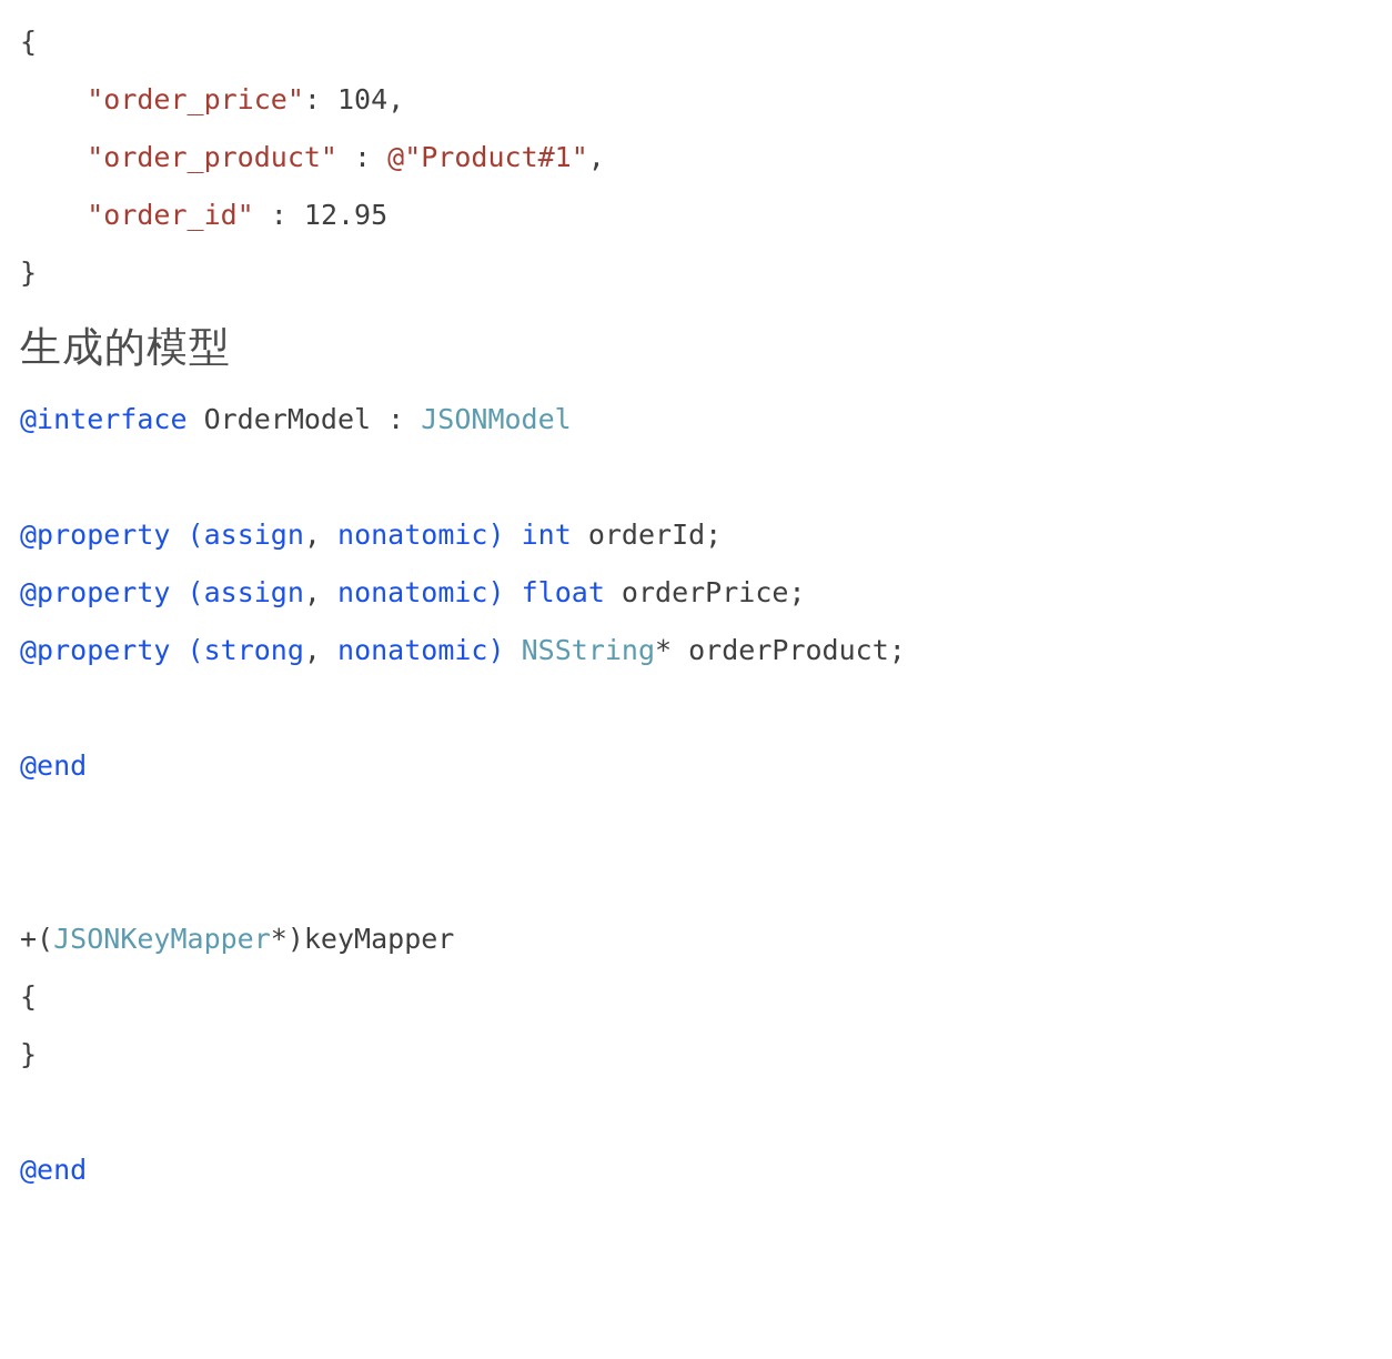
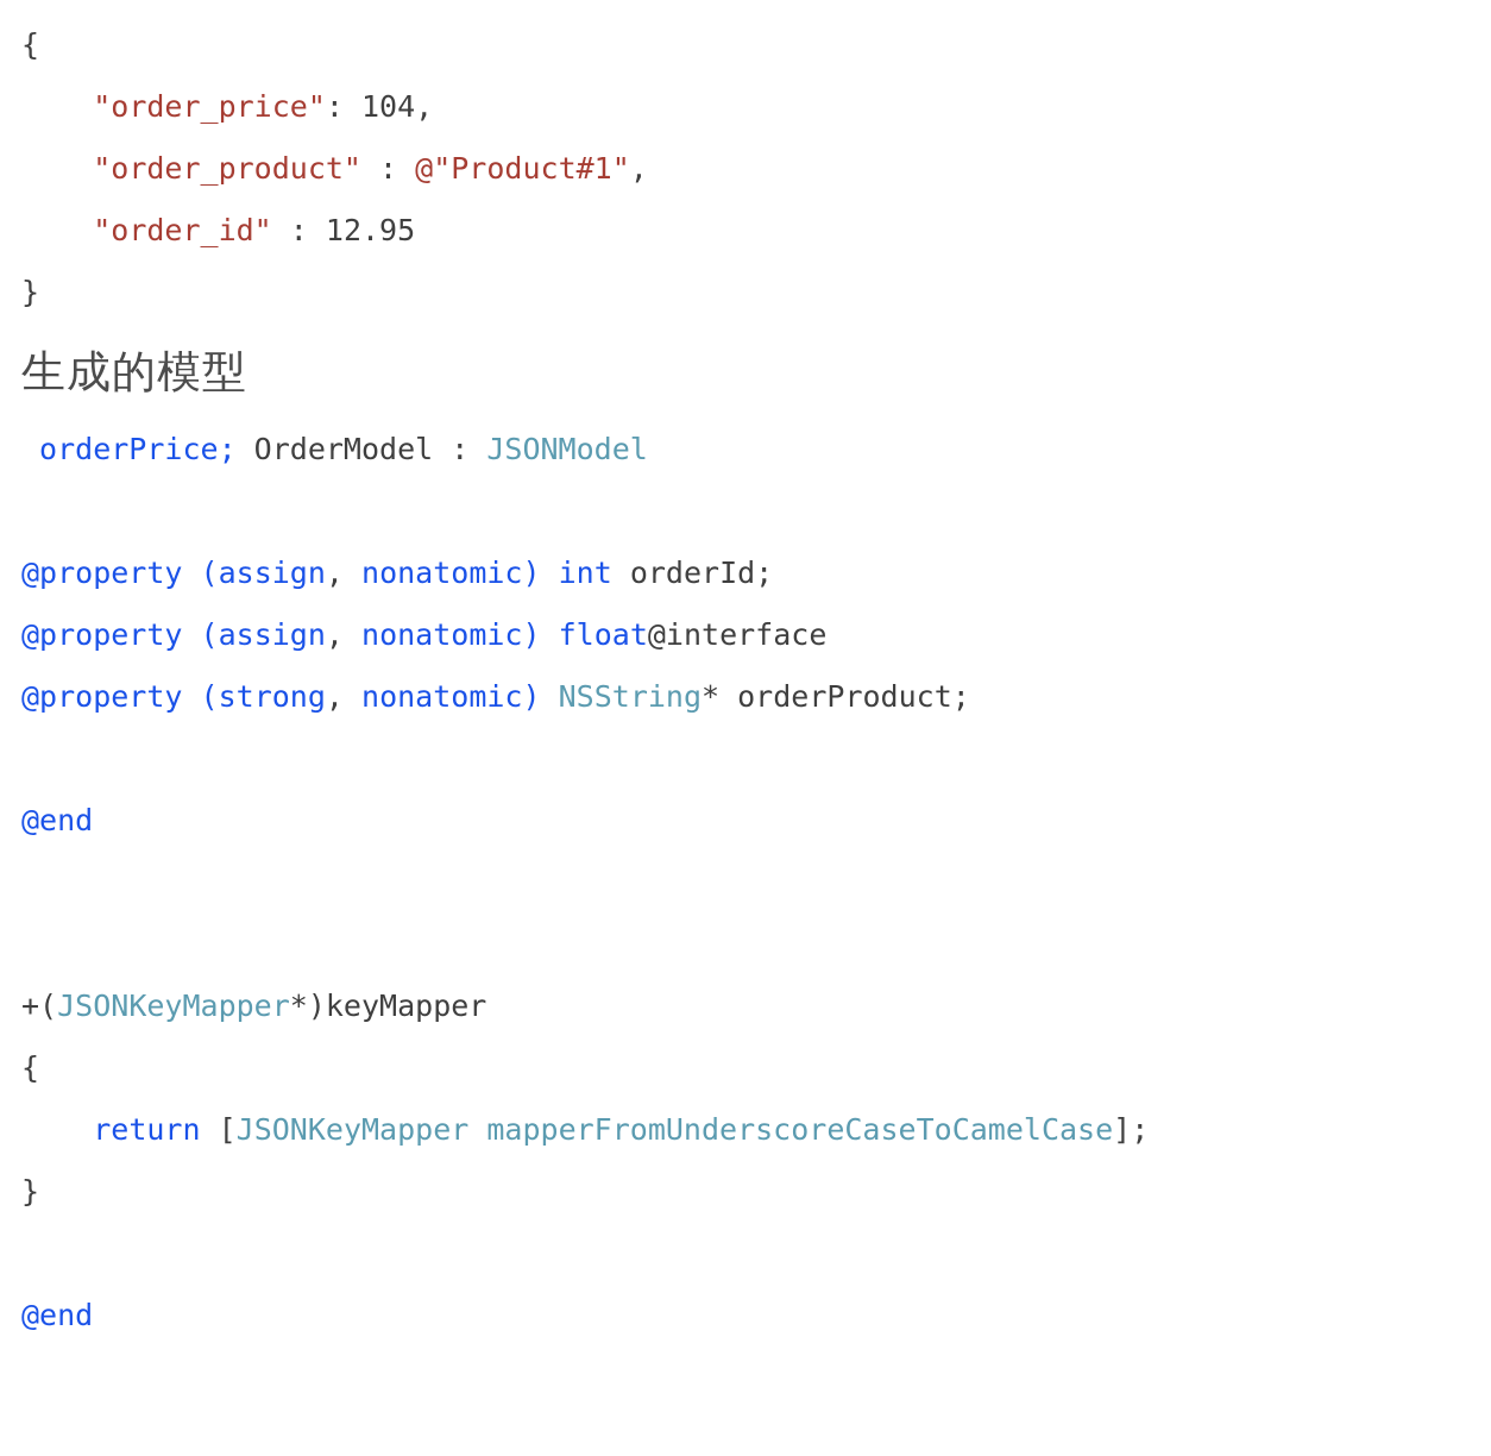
  {
  "order_price": 104,
  "order_product" : @"Product#1",
  "order_id" : 12.95
  }
  生成的模型
- @interface OrderModel : JSONModel
+ orderPrice; OrderModel : JSONModel
  @property (assign, nonatomic) int orderId;
- @property (assign, nonatomic) float orderPrice;
+ @property (assign, nonatomic) float@interface
  @property (strong, nonatomic) NSString* orderProduct;
  @end
  +(JSONKeyMapper*)keyMapper
  {
+ return [JSONKeyMapper mapperFromUnderscoreCaseToCamelCase];
  }
  @end
